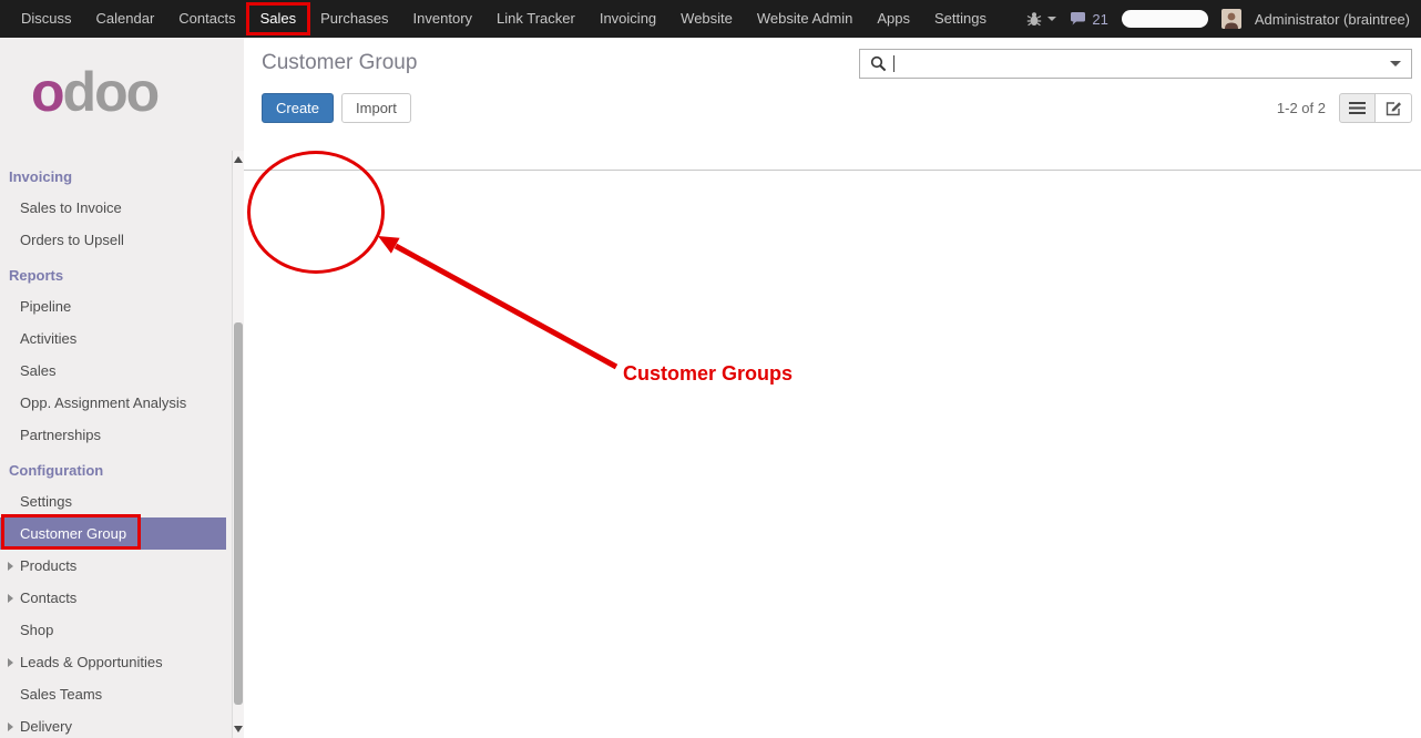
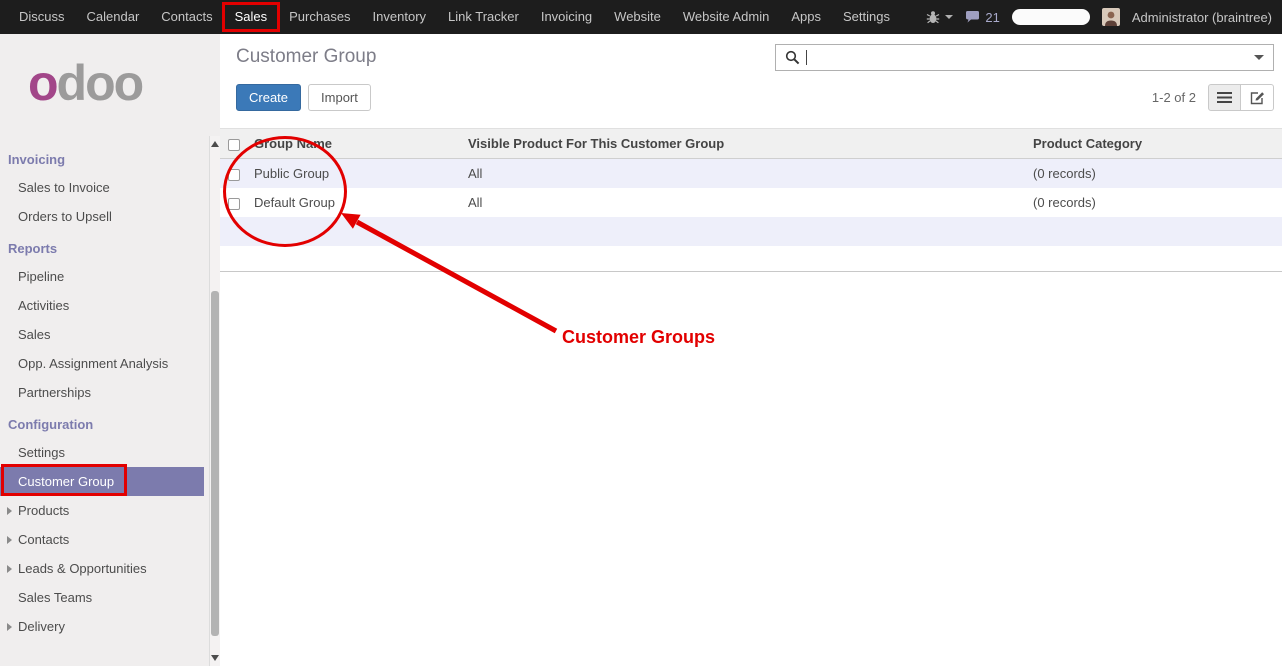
  Discuss
  Calendar
  Contacts
  Sales
  Purchases
  Inventory
  Link Tracker
  Invoicing
  Website
  Website Admin
  Apps
  Settings
  21
  Administrator (braintree)
  odoo
  Invoicing
  Sales to Invoice
  Orders to Upsell
  Reports
  Pipeline
  Activities
  Sales
  Opp. Assignment Analysis
  Partnerships
  Configuration
  Settings
  Customer Group
  Products
  Contacts
- Shop
  Leads & Opportunities
  Sales Teams
  Delivery
  Customer Group
  Create
  Import
  1-2 of 2
+ 	Group Name	Visible Product For This Customer Group	Product Category
+ 	Public Group	All	(0 records)
+ 	Default Group	All	(0 records)
  Customer Groups
